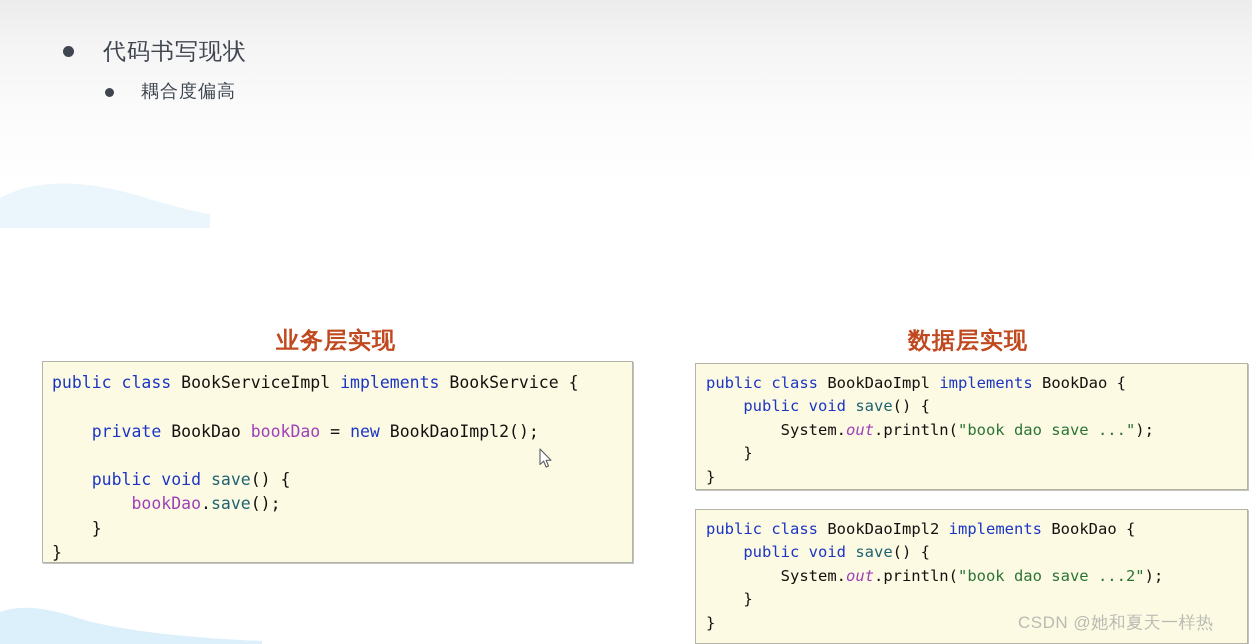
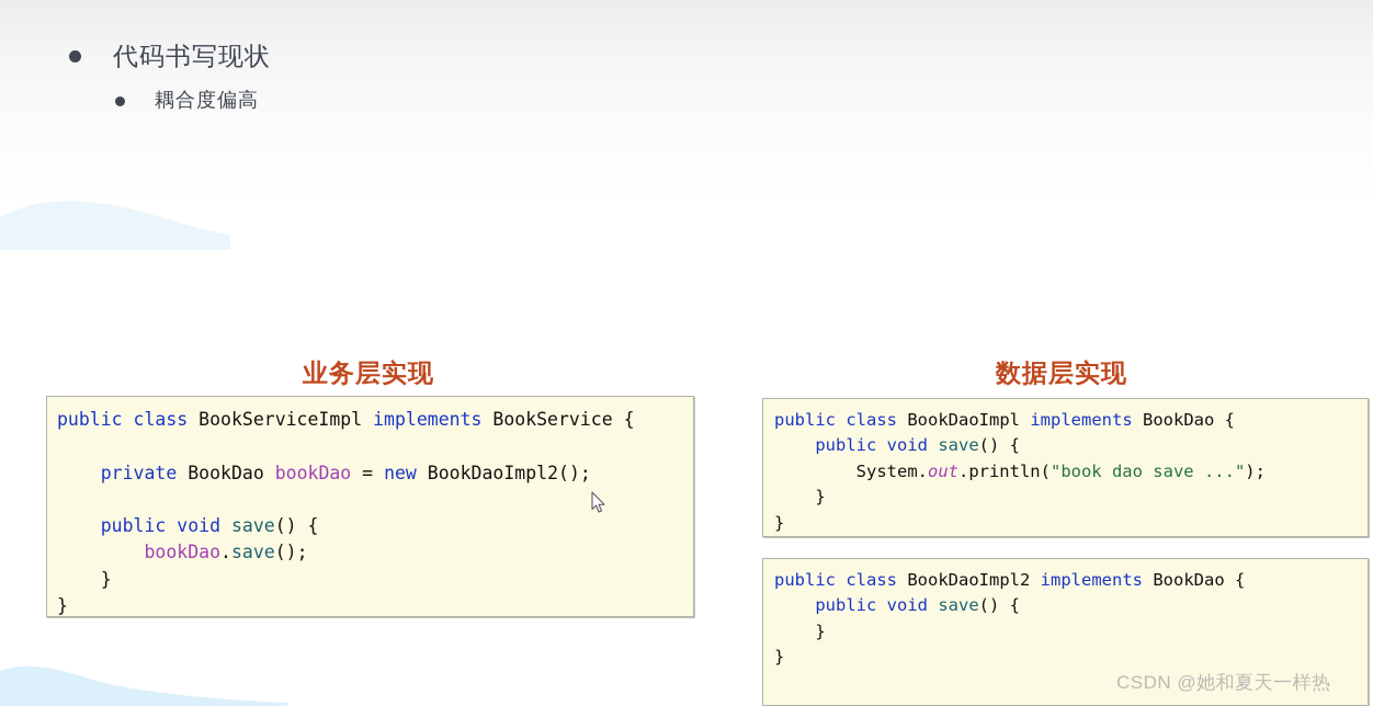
  代码书写现状
  耦合度偏高
  业务层实现
  数据层实现
  public class BookServiceImpl implements BookService {
  private BookDao bookDao = new BookDaoImpl2();
  public void save() {
  bookDao.save();
  }
  }
  public class BookDaoImpl implements BookDao {
  public void save() {
  System.out.println("book dao save ...");
  }
  }
  public class BookDaoImpl2 implements BookDao {
  public void save() {
- System.out.println("book dao save ...2");
  }
  }
  CSDN @她和夏天一样热
